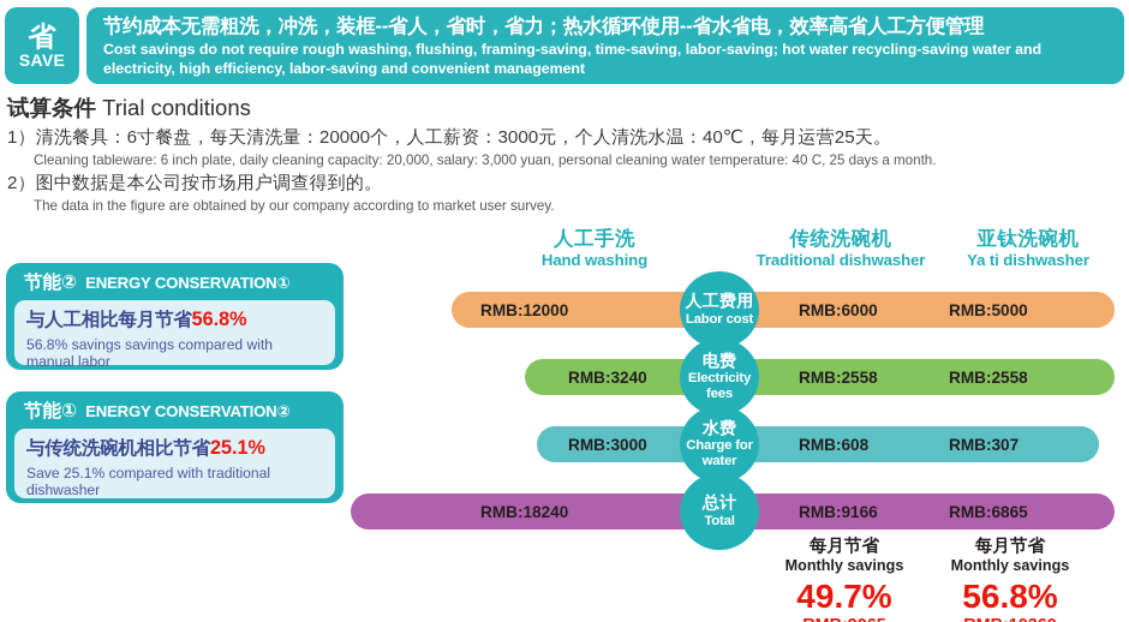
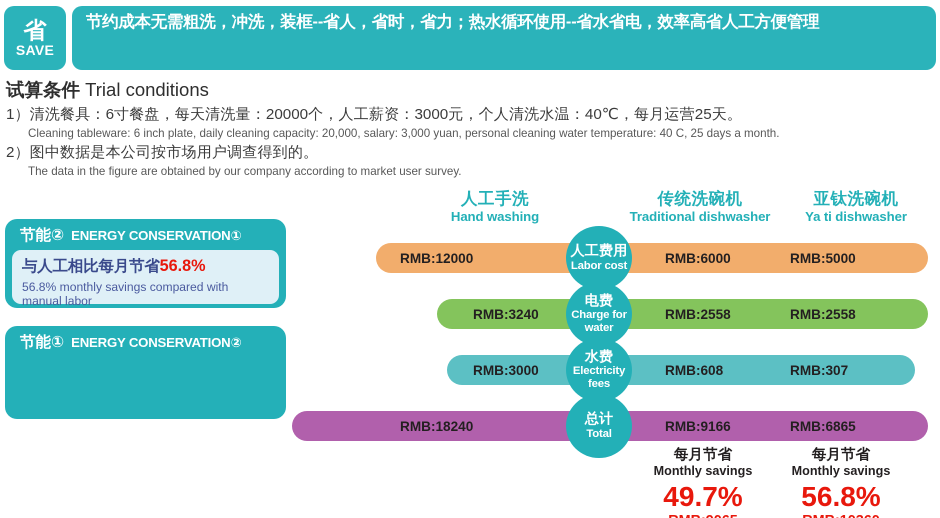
  省
  SAVE
  节约成本无需粗洗，冲洗，装框--省人，省时，省力；热水循环使用--省水省电，效率高省人工方便管理
- Cost savings do not require rough washing, flushing, framing-saving, time-saving, labor-saving; hot water recycling-saving water and electricity, high efficiency, labor-saving and convenient management
  试算条件 Trial conditions
  1）清洗餐具：6寸餐盘，每天清洗量：20000个，人工薪资：3000元，个人清洗水温：40℃，每月运营25天。
  Cleaning tableware: 6 inch plate, daily cleaning capacity: 20,000, salary: 3,000 yuan, personal cleaning water temperature: 40 C, 25 days a month.
  2）图中数据是本公司按市场用户调查得到的。
  The data in the figure are obtained by our company according to market user survey.
  节能②
  ENERGY CONSERVATION①
  与人工相比每月节省56.8%
- 56.8% savings savings compared with manual labor
+ 56.8% monthly savings compared with manual labor
  节能①
  ENERGY CONSERVATION②
- 与传统洗碗机相比节省25.1%
- Save 25.1% compared with traditional dishwasher
  人工手洗
  Hand washing
  传统洗碗机
  Traditional dishwasher
  亚钛洗碗机
  Ya ti dishwasher
  RMB:12000
  RMB:6000
  RMB:5000
  RMB:3240
  RMB:2558
  RMB:2558
  RMB:3000
  RMB:608
  RMB:307
  RMB:18240
  RMB:9166
  RMB:6865
  人工费用
  Labor cost
  电费
- Electricity fees
+ Charge for water
  水费
- Charge for water
+ Electricity fees
  总计
  Total
  每月节省
  Monthly savings
  49.7%
  每月节省
  Monthly savings
  56.8%
